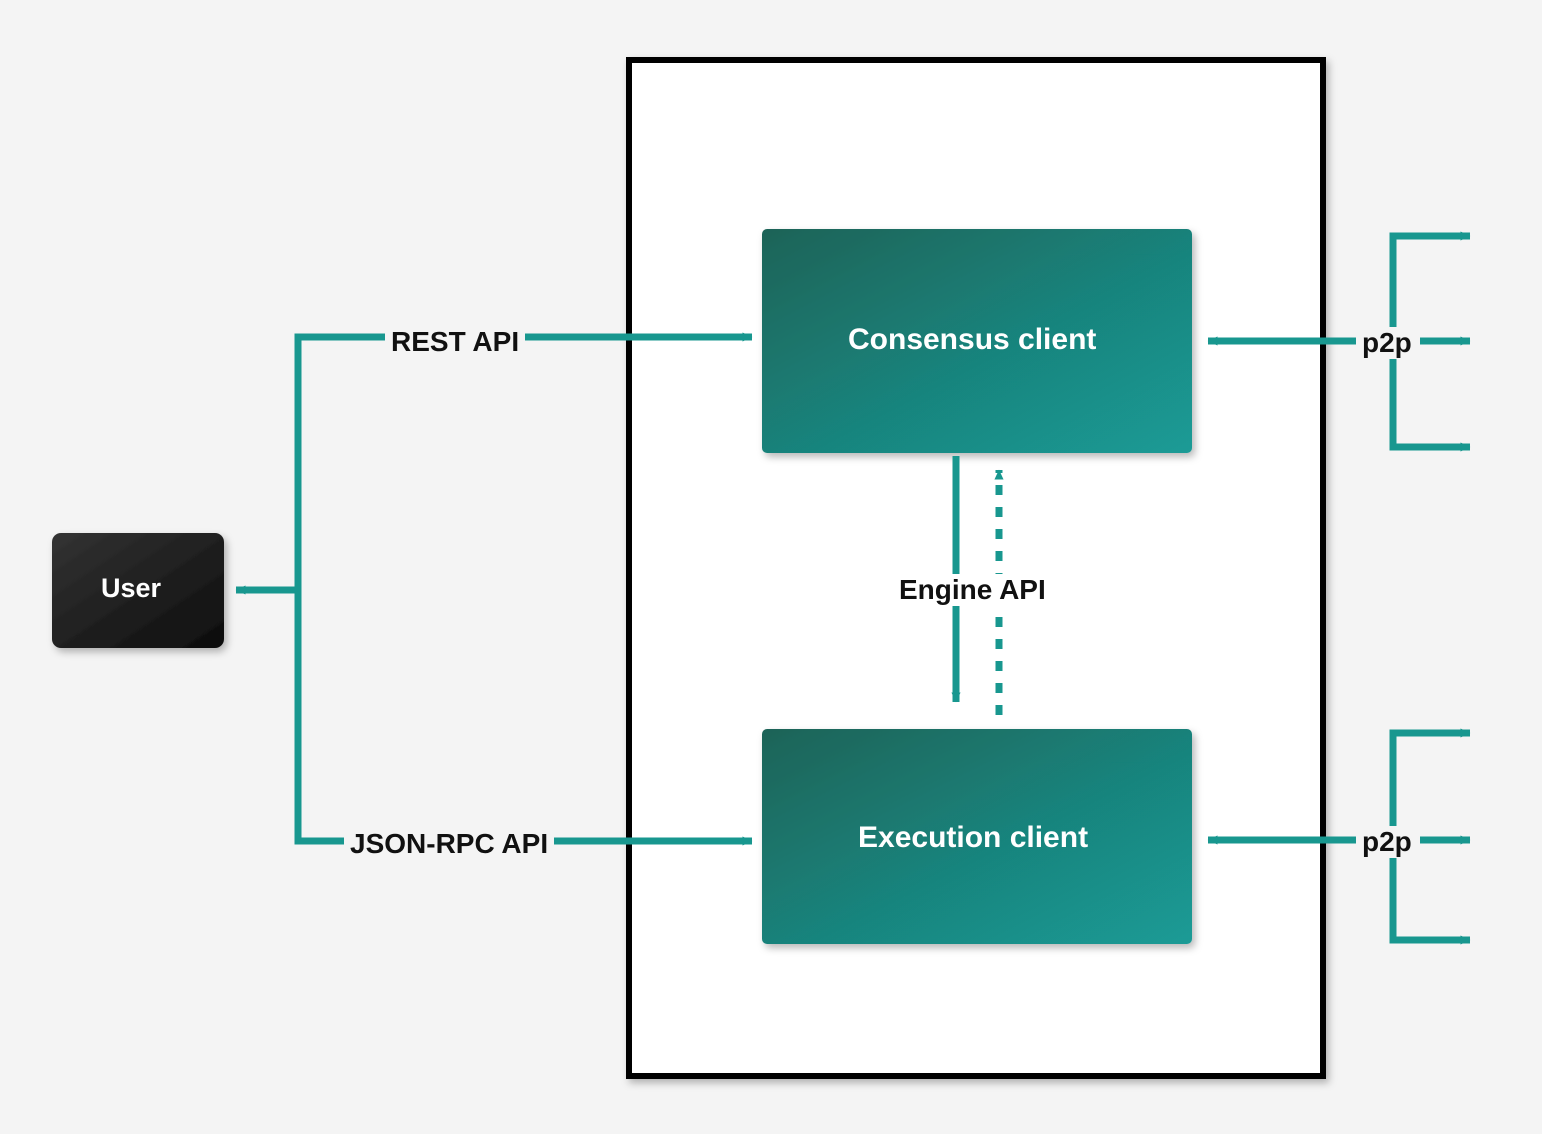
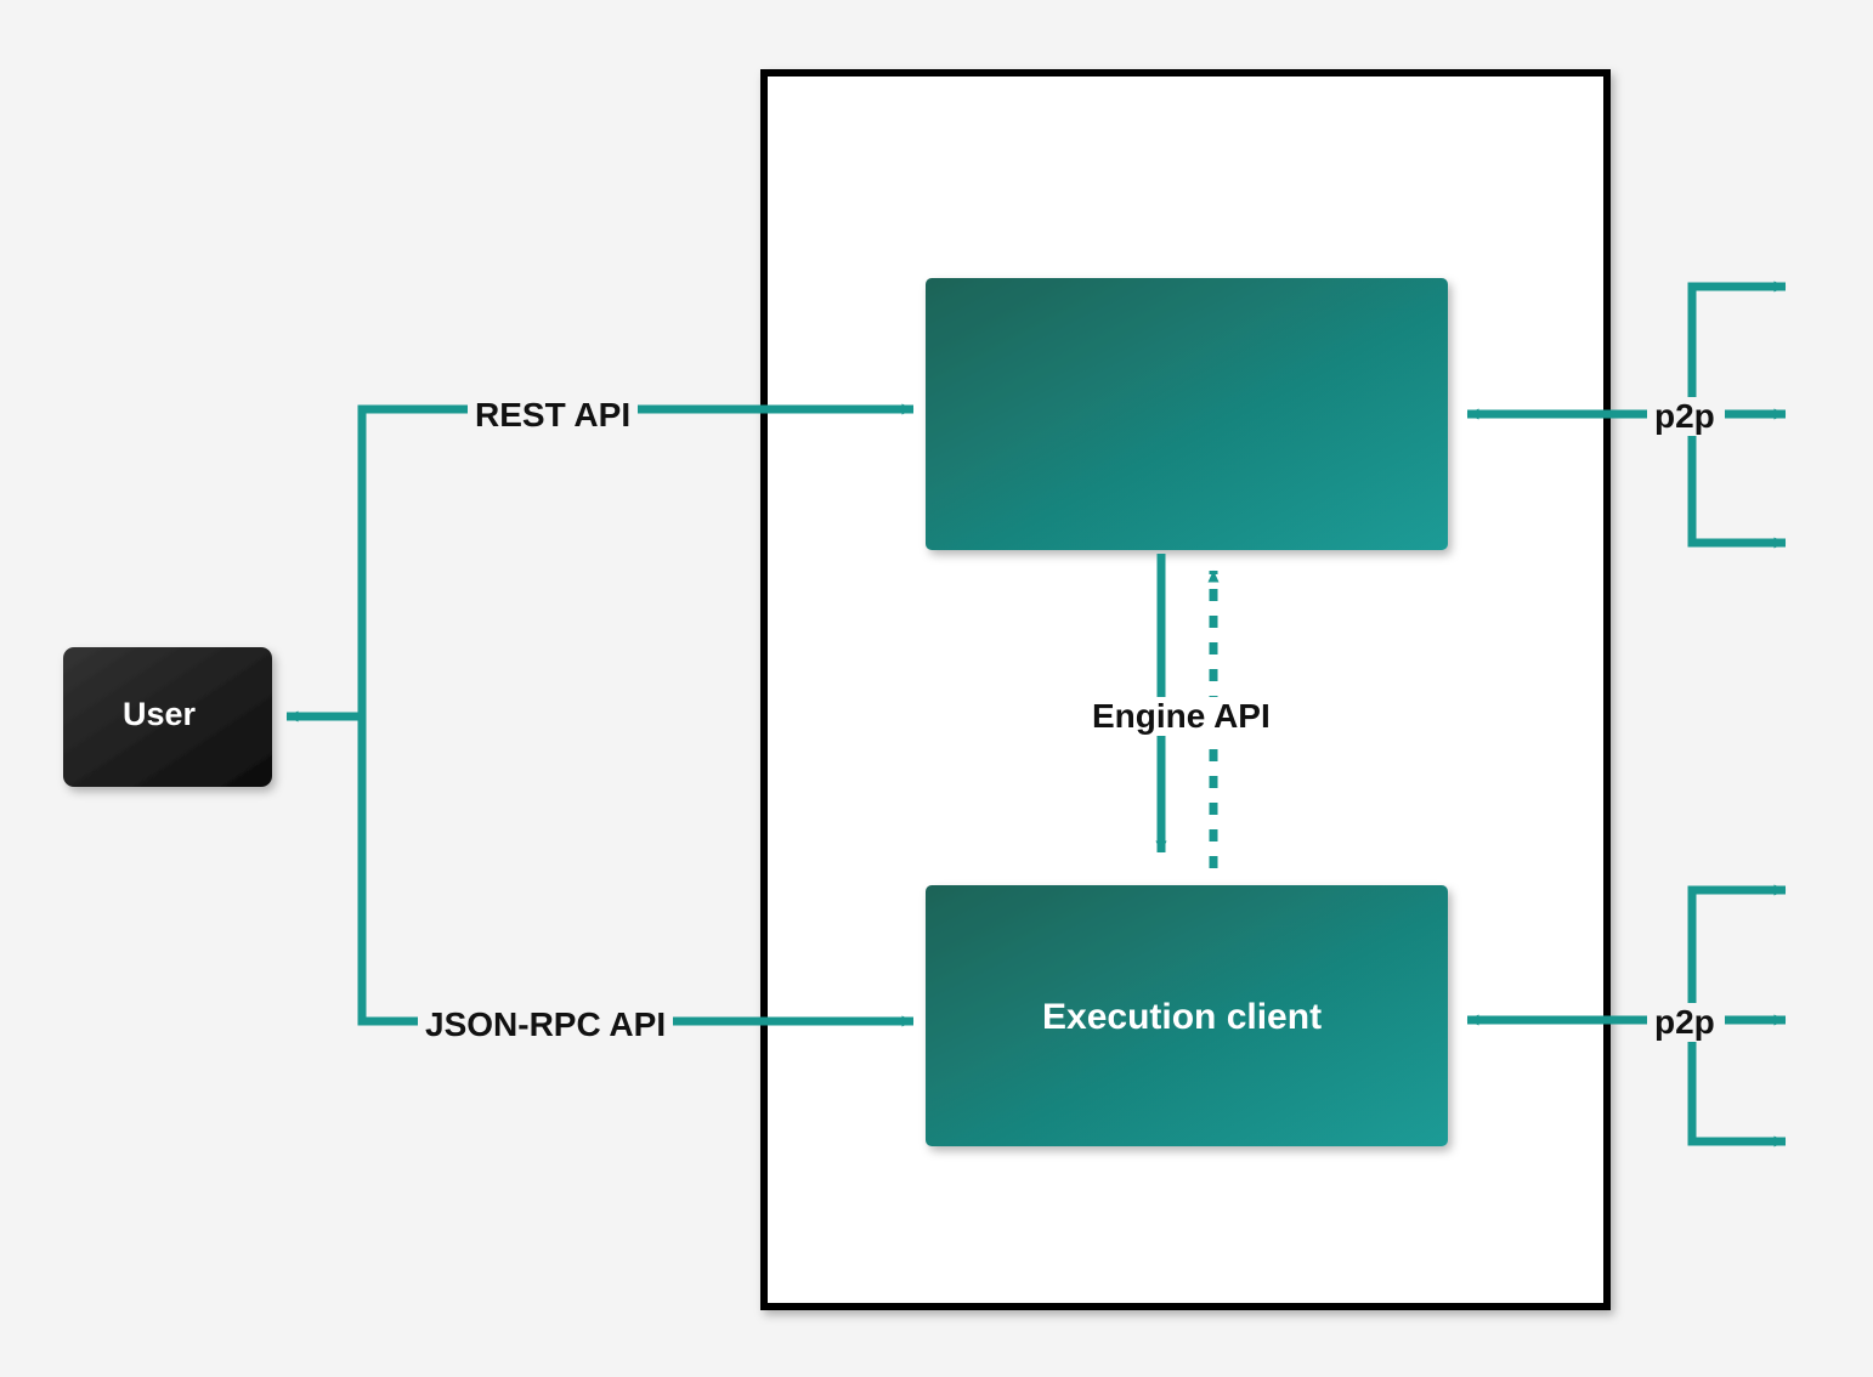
  User
- Consensus client
  Execution client
  REST API
  JSON-RPC API
  Engine API
  p2p
  p2p
